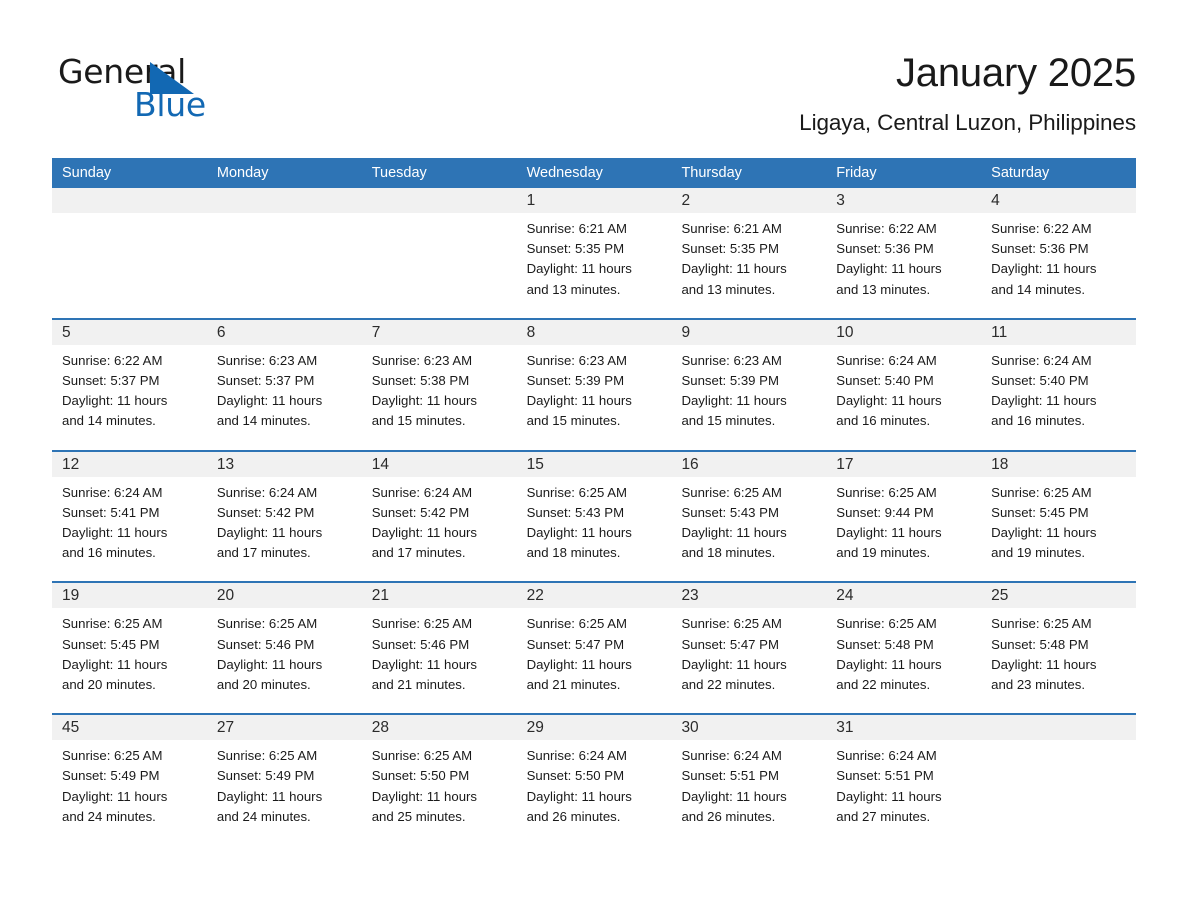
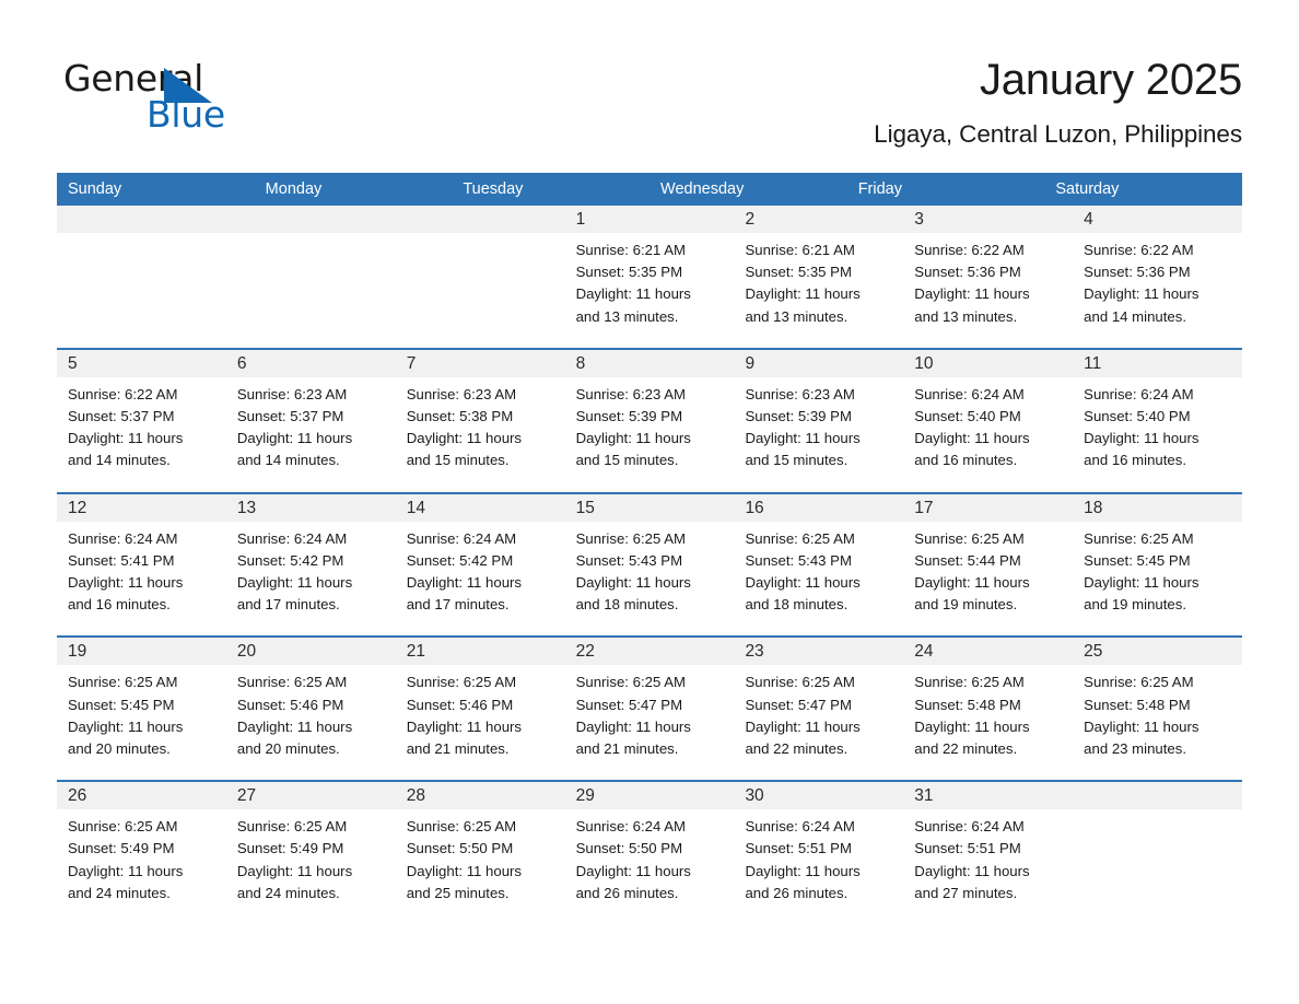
  General
  Blue
  January 2025
  Ligaya, Central Luzon, Philippines
  Sunday
  Monday
  Tuesday
  Wednesday
- Thursday
  Friday
  Saturday
  1
  Sunrise: 6:21 AM
  Sunset: 5:35 PM
  Daylight: 11 hours
  and 13 minutes.
  2
  Sunrise: 6:21 AM
  Sunset: 5:35 PM
  Daylight: 11 hours
  and 13 minutes.
  3
  Sunrise: 6:22 AM
  Sunset: 5:36 PM
  Daylight: 11 hours
  and 13 minutes.
  4
  Sunrise: 6:22 AM
  Sunset: 5:36 PM
  Daylight: 11 hours
  and 14 minutes.
  5
  Sunrise: 6:22 AM
  Sunset: 5:37 PM
  Daylight: 11 hours
  and 14 minutes.
  6
  Sunrise: 6:23 AM
  Sunset: 5:37 PM
  Daylight: 11 hours
  and 14 minutes.
  7
  Sunrise: 6:23 AM
  Sunset: 5:38 PM
  Daylight: 11 hours
  and 15 minutes.
  8
  Sunrise: 6:23 AM
  Sunset: 5:39 PM
  Daylight: 11 hours
  and 15 minutes.
  9
  Sunrise: 6:23 AM
  Sunset: 5:39 PM
  Daylight: 11 hours
  and 15 minutes.
  10
  Sunrise: 6:24 AM
  Sunset: 5:40 PM
  Daylight: 11 hours
  and 16 minutes.
  11
  Sunrise: 6:24 AM
  Sunset: 5:40 PM
  Daylight: 11 hours
  and 16 minutes.
  12
  Sunrise: 6:24 AM
  Sunset: 5:41 PM
  Daylight: 11 hours
  and 16 minutes.
  13
  Sunrise: 6:24 AM
  Sunset: 5:42 PM
  Daylight: 11 hours
  and 17 minutes.
  14
  Sunrise: 6:24 AM
  Sunset: 5:42 PM
  Daylight: 11 hours
  and 17 minutes.
  15
  Sunrise: 6:25 AM
  Sunset: 5:43 PM
  Daylight: 11 hours
  and 18 minutes.
  16
  Sunrise: 6:25 AM
  Sunset: 5:43 PM
  Daylight: 11 hours
  and 18 minutes.
  17
  Sunrise: 6:25 AM
- Sunset: 9:44 PM
+ Sunset: 5:44 PM
  Daylight: 11 hours
  and 19 minutes.
  18
  Sunrise: 6:25 AM
  Sunset: 5:45 PM
  Daylight: 11 hours
  and 19 minutes.
  19
  Sunrise: 6:25 AM
  Sunset: 5:45 PM
  Daylight: 11 hours
  and 20 minutes.
  20
  Sunrise: 6:25 AM
  Sunset: 5:46 PM
  Daylight: 11 hours
  and 20 minutes.
  21
  Sunrise: 6:25 AM
  Sunset: 5:46 PM
  Daylight: 11 hours
  and 21 minutes.
  22
  Sunrise: 6:25 AM
  Sunset: 5:47 PM
  Daylight: 11 hours
  and 21 minutes.
  23
  Sunrise: 6:25 AM
  Sunset: 5:47 PM
  Daylight: 11 hours
  and 22 minutes.
  24
  Sunrise: 6:25 AM
  Sunset: 5:48 PM
  Daylight: 11 hours
  and 22 minutes.
  25
  Sunrise: 6:25 AM
  Sunset: 5:48 PM
  Daylight: 11 hours
  and 23 minutes.
- 45
+ 26
  Sunrise: 6:25 AM
  Sunset: 5:49 PM
  Daylight: 11 hours
  and 24 minutes.
  27
  Sunrise: 6:25 AM
  Sunset: 5:49 PM
  Daylight: 11 hours
  and 24 minutes.
  28
  Sunrise: 6:25 AM
  Sunset: 5:50 PM
  Daylight: 11 hours
  and 25 minutes.
  29
  Sunrise: 6:24 AM
  Sunset: 5:50 PM
  Daylight: 11 hours
  and 26 minutes.
  30
  Sunrise: 6:24 AM
  Sunset: 5:51 PM
  Daylight: 11 hours
  and 26 minutes.
  31
  Sunrise: 6:24 AM
  Sunset: 5:51 PM
  Daylight: 11 hours
  and 27 minutes.
